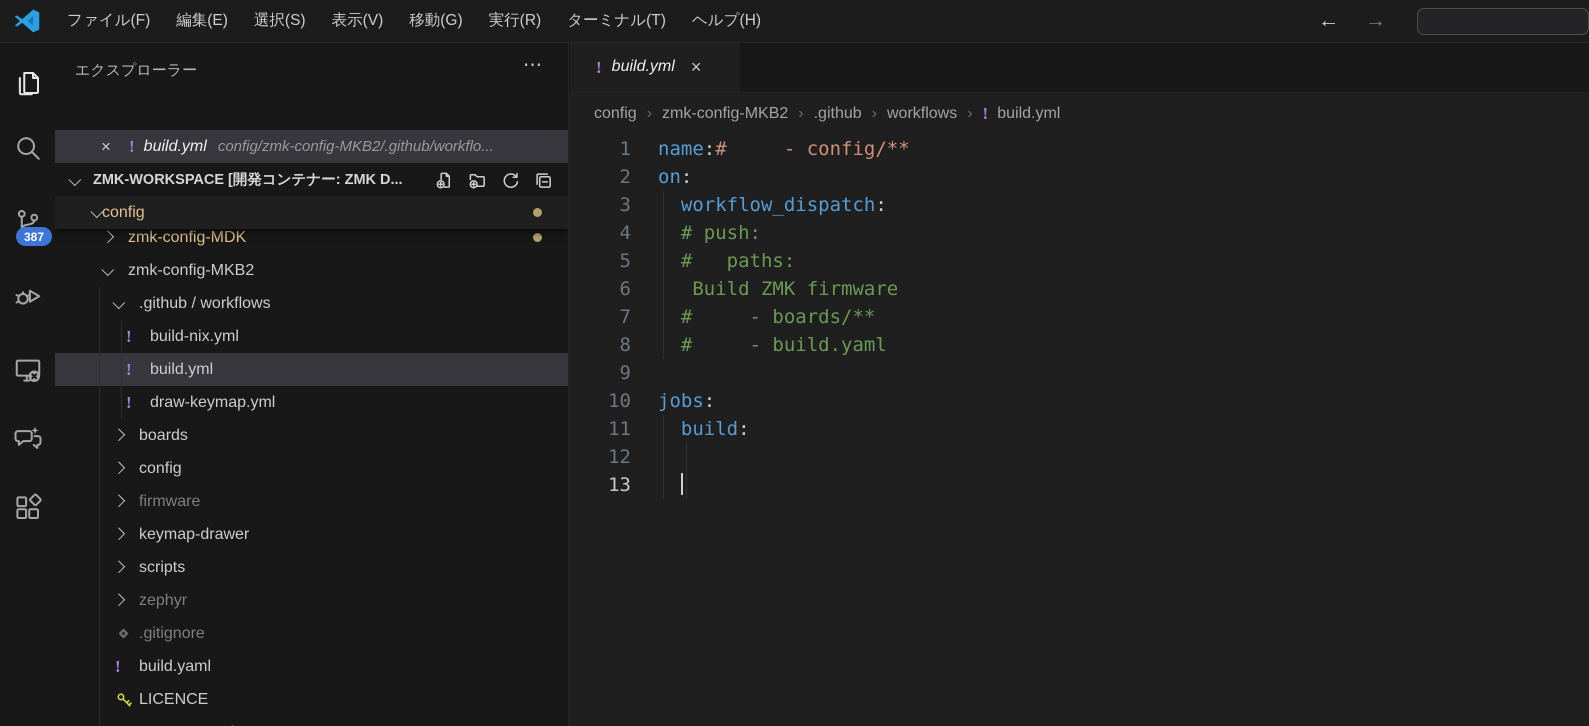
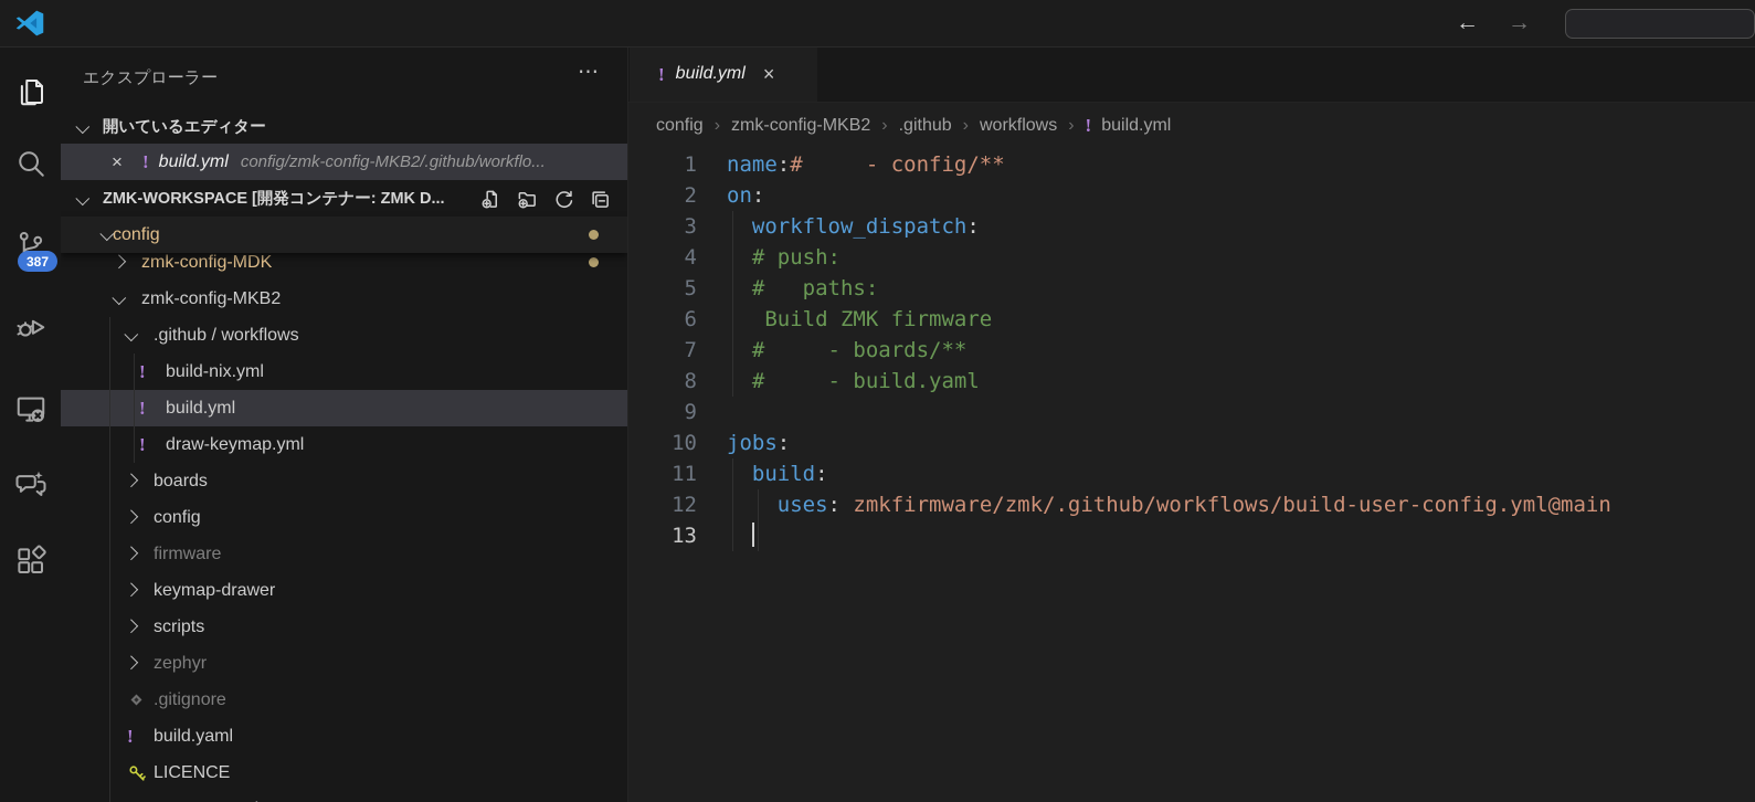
- ファイル(F)
- 編集(E)
- 選択(S)
- 表示(V)
- 移動(G)
- 実行(R)
- ターミナル(T)
- ヘルプ(H)
  ←
  →
  387
  エクスプローラー
  ⋯
+ 開いているエディター
  ×
  !
  build.yml
  config/zmk-config-MKB2/.github/workflo...
  ZMK-WORKSPACE [開発コンテナー: ZMK D...
  zmk-config-MDK
  zmk-config-MKB2
  .github / workflows
  !
  build-nix.yml
  !
  build.yml
  !
  draw-keymap.yml
  boards
  config
  firmware
  keymap-drawer
  scripts
  zephyr
  .gitignore
  !
  build.yaml
  LICENCE
  config
  !
  build.yml
  ×
  config
  ›
  zmk-config-MKB2
  ›
  .github
  ›
  workflows
  ›
  !
  build.yml
  1
  name:# - config/**
  2
  on:
  3
  workflow_dispatch:
  4
  # push:
  5
  # paths:
  6
  Build ZMK firmware
  7
  # - boards/**
  8
  # - build.yaml
  9
  10
  jobs:
  11
  build:
  12
+ uses: zmkfirmware/zmk/.github/workflows/build-user-config.yml@main
  13
